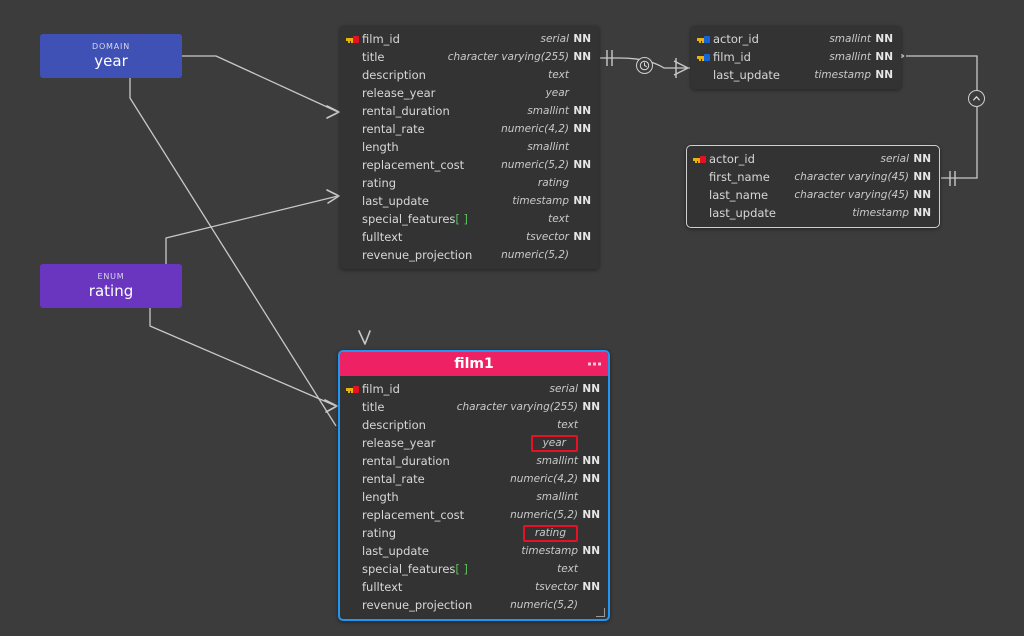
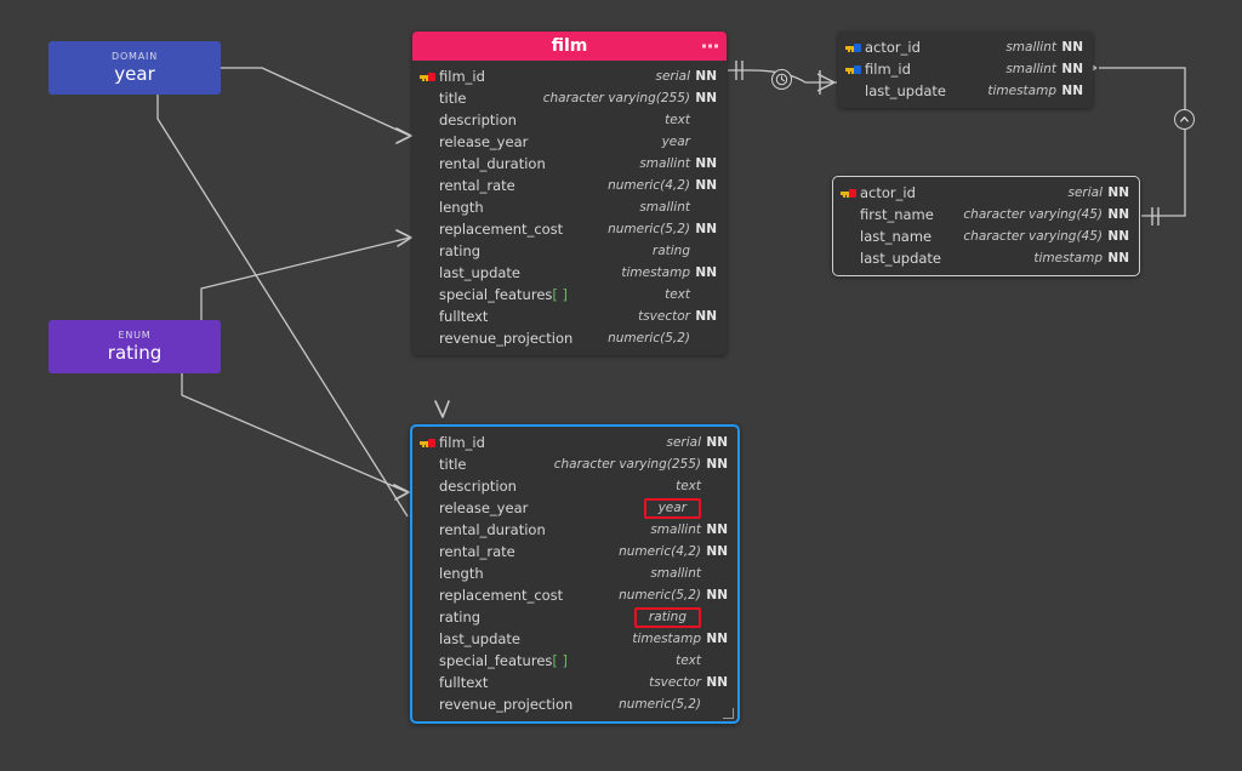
  DOMAIN
  year
  ENUM
  rating
+ film
  film_id
  serial
  NN
  title
  character varying(255)
  NN
  description
  text
  release_year
  year
  rental_duration
  smallint
  NN
  rental_rate
  numeric(4,2)
  NN
  length
  smallint
  replacement_cost
  numeric(5,2)
  NN
  rating
  rating
  last_update
  timestamp
  NN
  special_features[ ]
  text
  fulltext
  tsvector
  NN
  revenue_projection
  numeric(5,2)
  actor_id
  smallint
  NN
  film_id
  smallint
  NN
  last_update
  timestamp
  NN
  actor_id
  serial
  NN
  first_name
  character varying(45)
  NN
  last_name
  character varying(45)
  NN
  last_update
  timestamp
  NN
- film1
  film_id
  serial
  NN
  title
  character varying(255)
  NN
  description
  text
  release_year
  year
  rental_duration
  smallint
  NN
  rental_rate
  numeric(4,2)
  NN
  length
  smallint
  replacement_cost
  numeric(5,2)
  NN
  rating
  rating
  last_update
  timestamp
  NN
  special_features[ ]
  text
  fulltext
  tsvector
  NN
  revenue_projection
  numeric(5,2)
